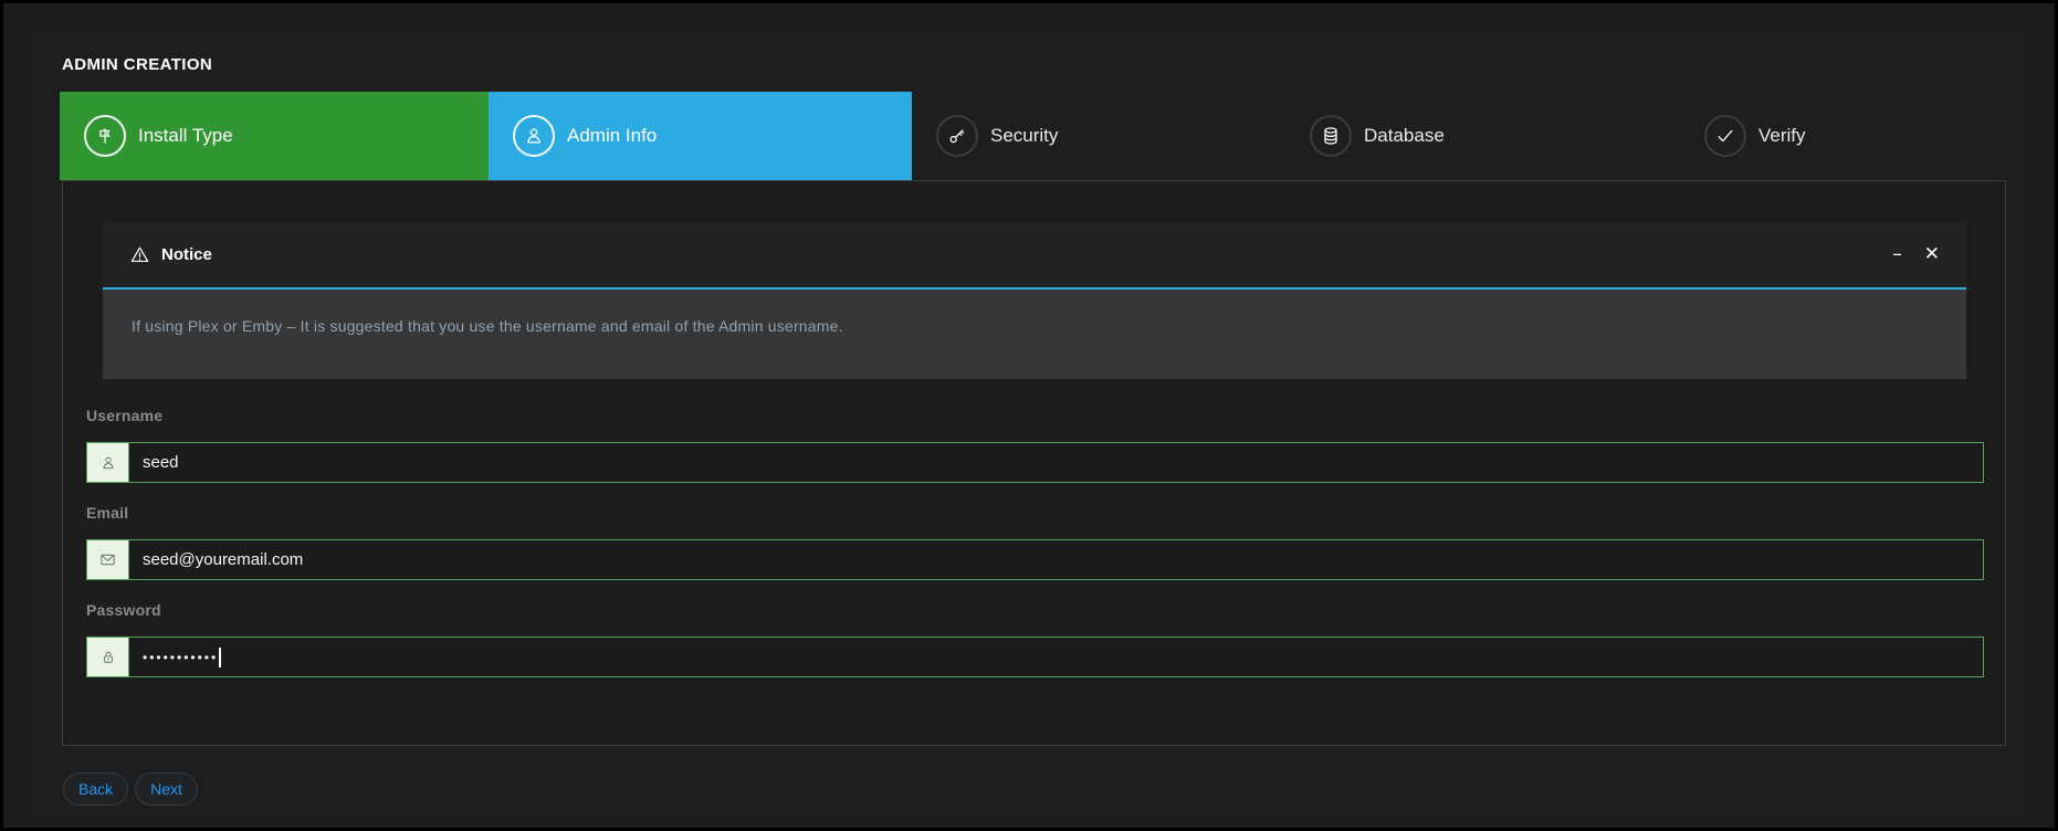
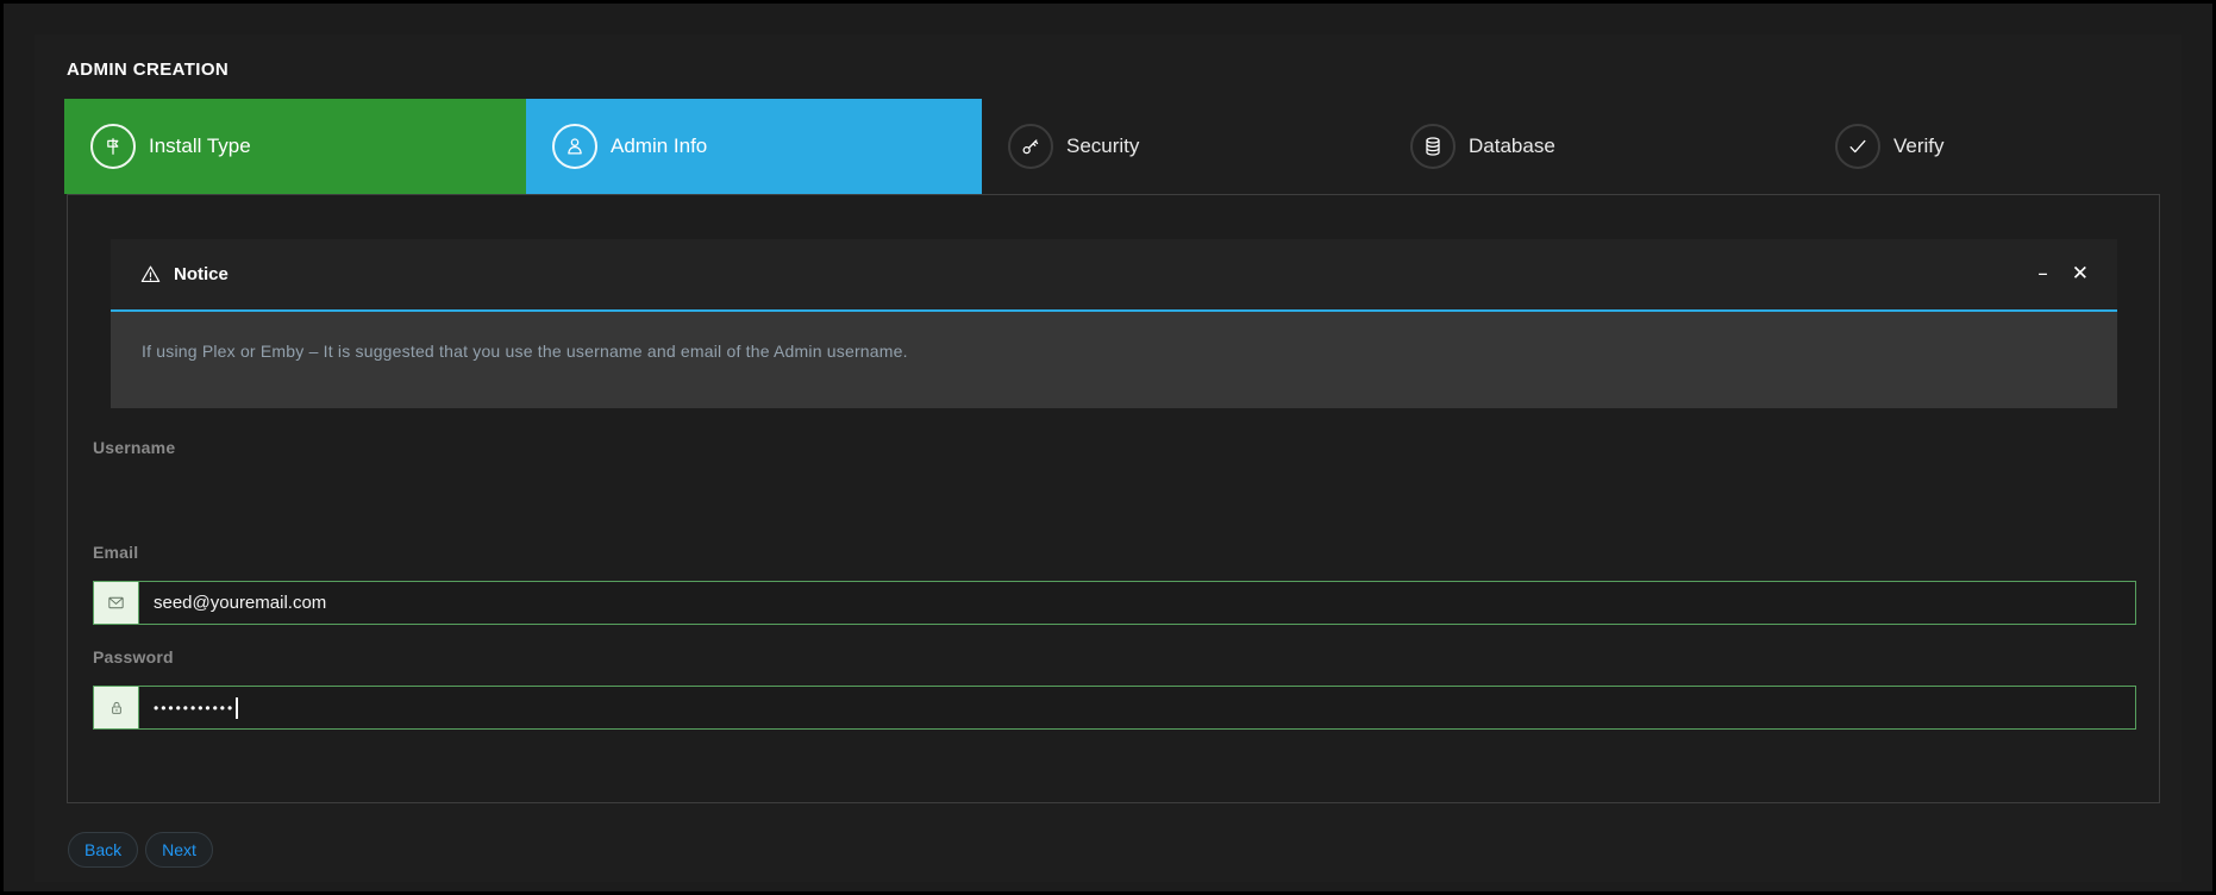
  ADMIN CREATION
  Install Type
  Admin Info
  Security
  Database
  Verify
  Notice
  –
  ✕
  If using Plex or Emby – It is suggested that you use the username and email of the Admin username.
  Username
- seed
  Email
  seed@youremail.com
  Password
  •••••••••••
  Back
  Next
